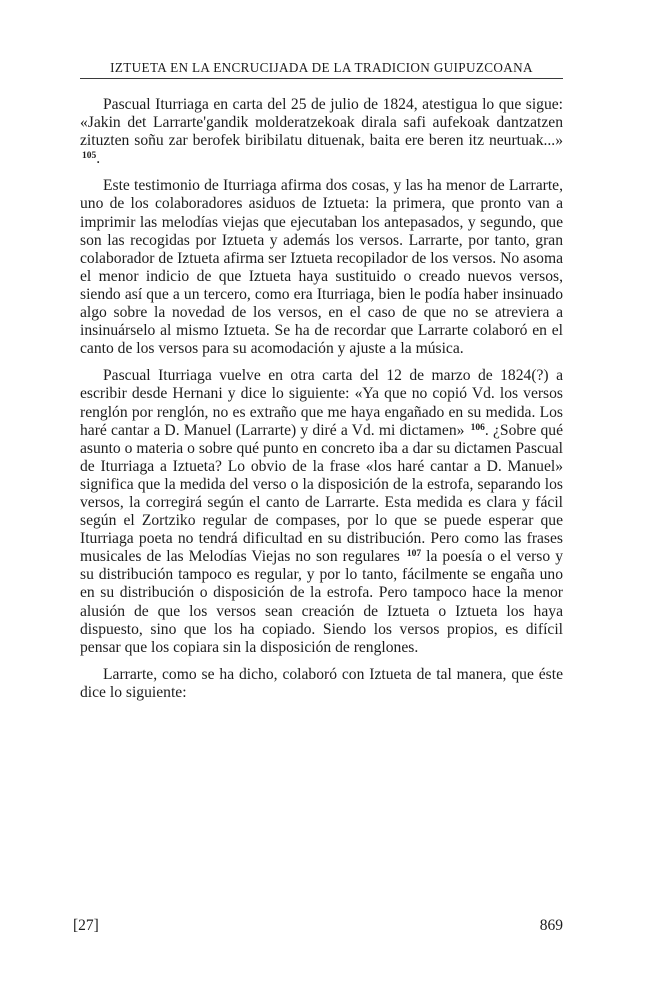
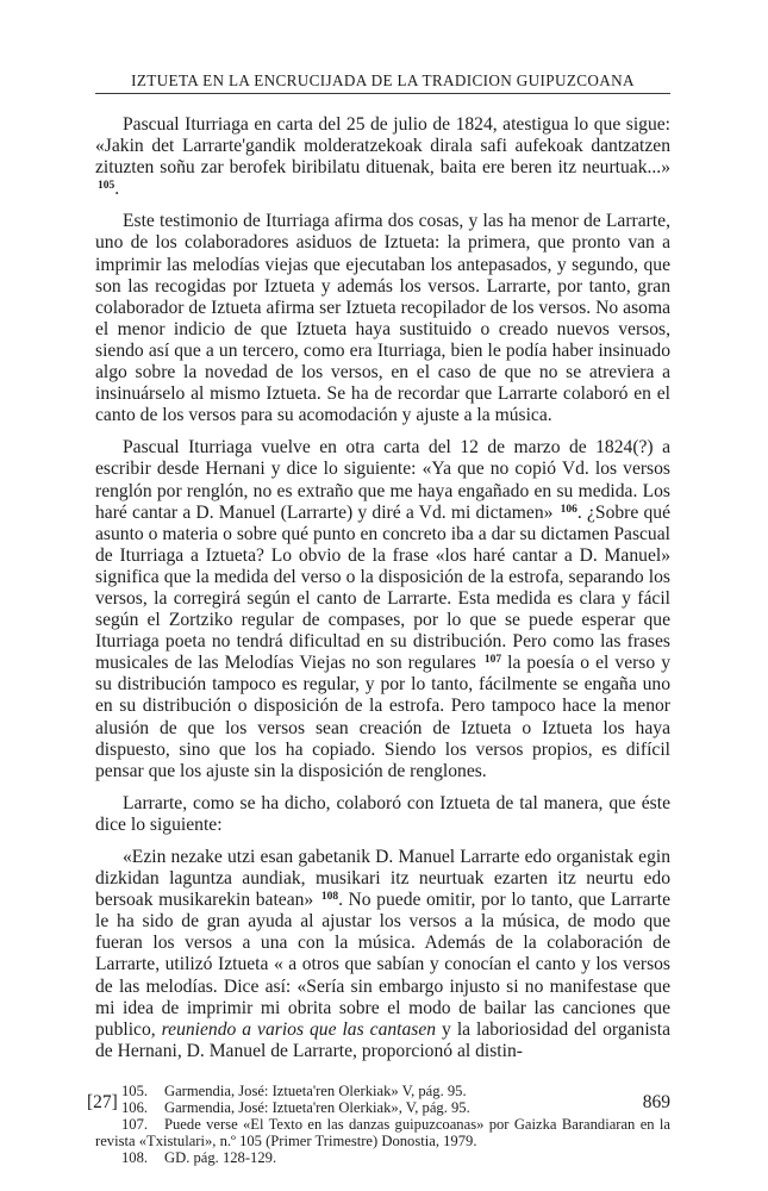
  IZTUETA EN LA ENCRUCIJADA DE LA TRADICION GUIPUZCOANA
  Pascual Iturriaga en carta del 25 de julio de 1824, atestigua lo que sigue: «Jakin det Larrarte'gandik molderatzekoak dirala safi aufekoak dantzatzen zituzten soñu zar berofek biribilatu dituenak, baita ere beren itz neurtuak...» 105.
  Este testimonio de Iturriaga afirma dos cosas, y las ha menor de Larrarte, uno de los colaboradores asiduos de Iztueta: la primera, que pronto van a imprimir las melodías viejas que ejecutaban los antepasados, y segundo, que son las recogidas por Iztueta y además los versos. Larrarte, por tanto, gran colaborador de Iztueta afirma ser Iztueta recopilador de los versos. No asoma el menor indicio de que Iztueta haya sustituido o creado nuevos versos, siendo así que a un tercero, como era Iturriaga, bien le podía haber insinuado algo sobre la novedad de los versos, en el caso de que no se atreviera a insinuárselo al mismo Iztueta. Se ha de recordar que Larrarte colaboró en el canto de los versos para su acomodación y ajuste a la música.
- Pascual Iturriaga vuelve en otra carta del 12 de marzo de 1824(?) a escribir desde Hernani y dice lo siguiente: «Ya que no copió Vd. los versos renglón por renglón, no es extraño que me haya engañado en su medida. Los haré cantar a D. Manuel (Larrarte) y diré a Vd. mi dicta­men» 106. ¿Sobre qué asunto o materia o sobre qué punto en concreto iba a dar su dictamen Pascual de Iturriaga a Iztueta? Lo obvio de la frase «los haré cantar a D. Manuel» significa que la medida del verso o la disposición de la estrofa, separando los versos, la corregirá según el canto de Larrarte. Esta medida es clara y fácil según el Zortziko regular de compases, por lo que se puede esperar que Iturriaga poeta no tendrá dificultad en su distribución. Pero como las frases musicales de las Melodías Viejas no son regulares 107 la poesía o el verso y su distribución tampoco es regular, y por lo tanto, fácilmente se engaña uno en su distribución o disposición de la estrofa. Pero tampoco hace la menor alusión de que los versos sean creación de Iztueta o Iztueta los haya dispuesto, sino que los ha copiado. Siendo los versos propios, es difícil pensar que los copiara sin la disposi­ción de renglones.
+ Pascual Iturriaga vuelve en otra carta del 12 de marzo de 1824(?) a escribir desde Hernani y dice lo siguiente: «Ya que no copió Vd. los versos renglón por renglón, no es extraño que me haya engañado en su medida. Los haré cantar a D. Manuel (Larrarte) y diré a Vd. mi dicta­men» 106. ¿Sobre qué asunto o materia o sobre qué punto en concreto iba a dar su dictamen Pascual de Iturriaga a Iztueta? Lo obvio de la frase «los haré cantar a D. Manuel» significa que la medida del verso o la disposición de la estrofa, separando los versos, la corregirá según el canto de Larrarte. Esta medida es clara y fácil según el Zortziko regular de compases, por lo que se puede esperar que Iturriaga poeta no tendrá dificultad en su distribución. Pero como las frases musicales de las Melodías Viejas no son regulares 107 la poesía o el verso y su distribución tampoco es regular, y por lo tanto, fácilmente se engaña uno en su distribución o disposición de la estrofa. Pero tampoco hace la menor alusión de que los versos sean creación de Iztueta o Iztueta los haya dispuesto, sino que los ha copiado. Siendo los versos propios, es difícil pensar que los ajuste sin la disposi­ción de renglones.
  Larrarte, como se ha dicho, colaboró con Iztueta de tal manera, que éste dice lo siguiente:
+ «Ezin nezake utzi esan gabetanik D. Manuel Larrarte edo organistak egin dizkidan laguntza aundiak, musikari itz neurtuak ezarten itz neurtu edo bersoak musikarekin batean» 108. No puede omitir, por lo tanto, que Larrarte le ha sido de gran ayuda al ajustar los versos a la música, de modo que fueran los versos a una con la música. Además de la colaboración de Larrarte, utilizó Iztueta « a otros que sabían y conocían el canto y los versos de las melodías. Dice así: «Sería sin embargo injusto si no manifes­tase que mi idea de imprimir mi obrita sobre el modo de bailar las canciones que publico, reuniendo a varios que las cantasen y la laboriosidad del organista de Hernani, D. Manuel de Larrarte, proporcionó al distin-
+ 105. Garmendia, José: Iztueta'ren Olerkiak» V, pág. 95.
+ 106. Garmendia, José: Iztueta'ren Olerkiak», V, pág. 95.
+ 107. Puede verse «El Texto en las danzas guipuzcoanas» por Gaizka Barandiaran en la revista «Txistulari», n.º 105 (Primer Trimestre) Donostia, 1979.
+ 108. GD. pág. 128-129.
  [27]
  869
